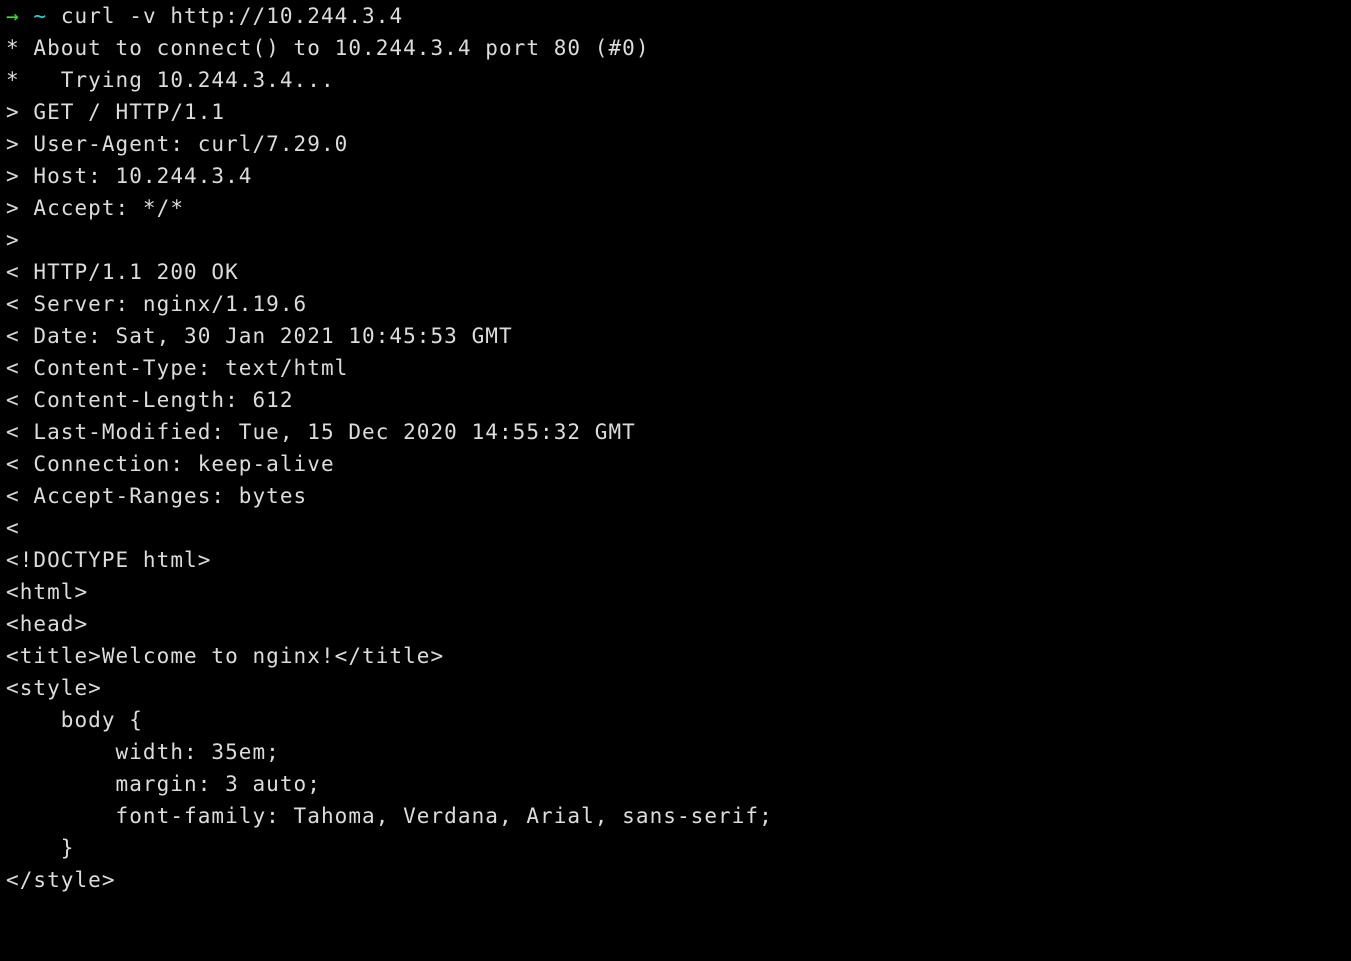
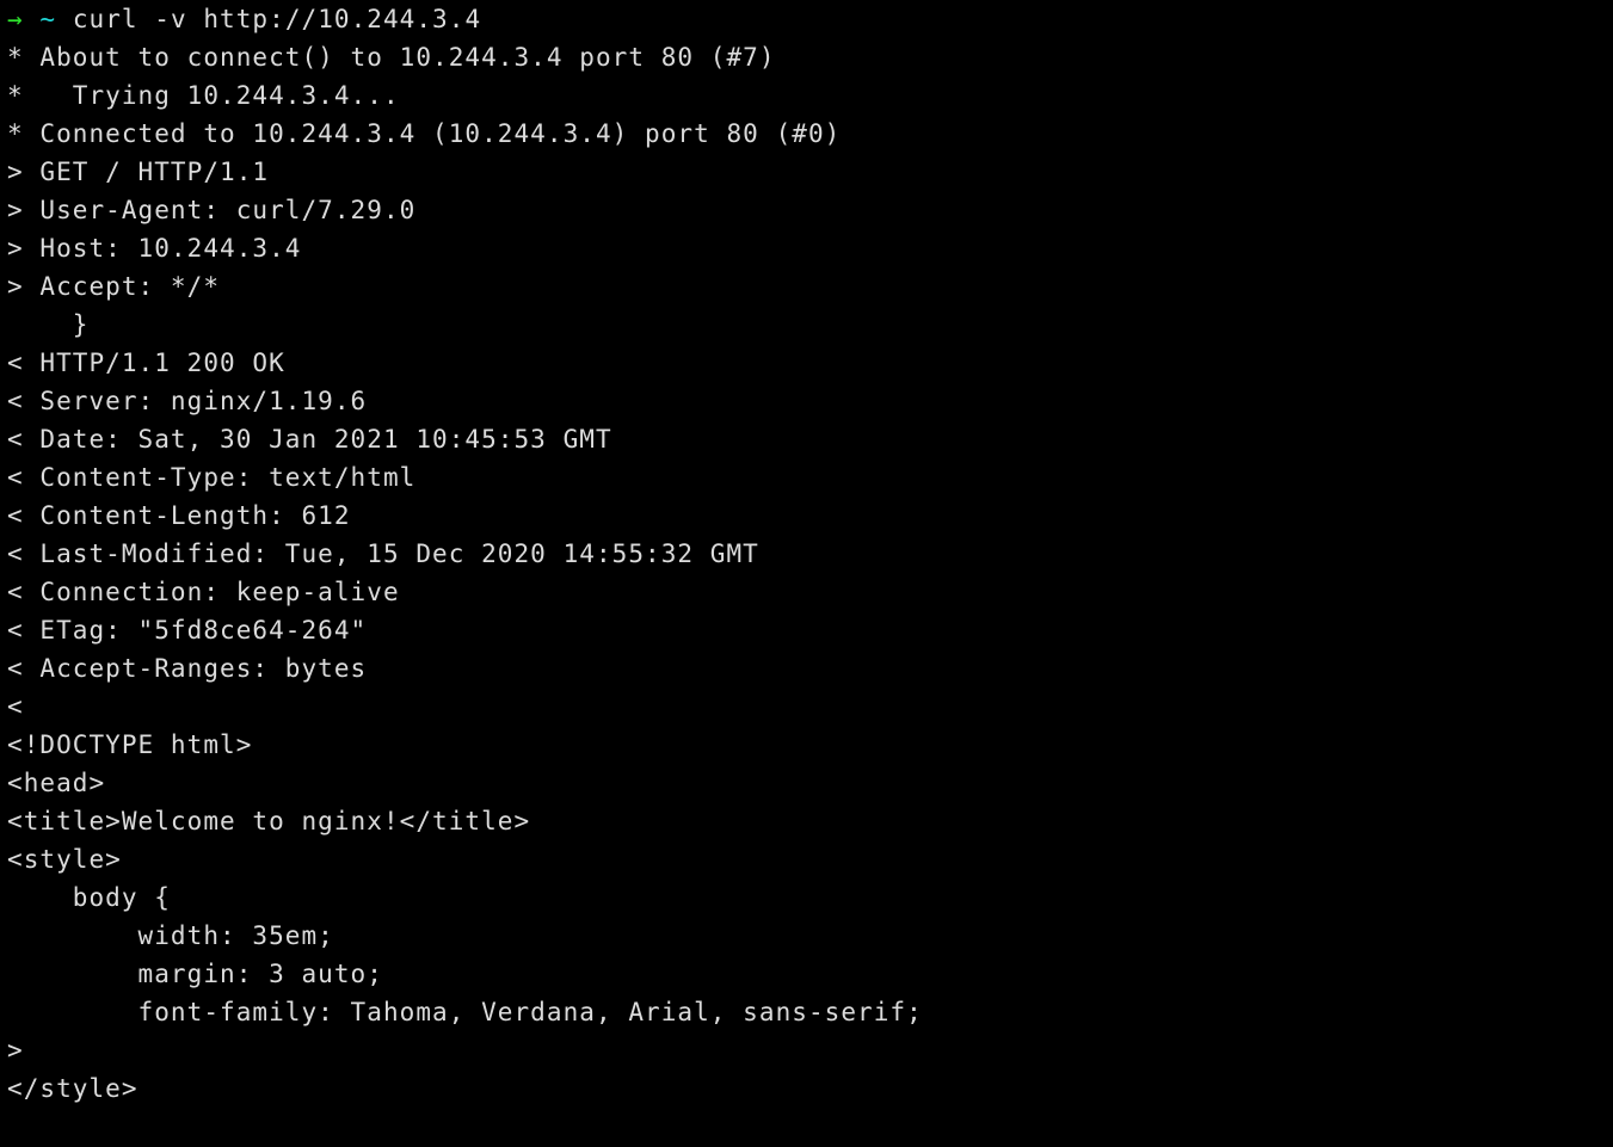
  → ~ curl -v http://10.244.3.4
- * About to connect() to 10.244.3.4 port 80 (#0)
+ * About to connect() to 10.244.3.4 port 80 (#7)
  * Trying 10.244.3.4...
+ * Connected to 10.244.3.4 (10.244.3.4) port 80 (#0)
  > GET / HTTP/1.1
  > User-Agent: curl/7.29.0
  > Host: 10.244.3.4
  > Accept: */*
- >
+ }
  < HTTP/1.1 200 OK
  < Server: nginx/1.19.6
  < Date: Sat, 30 Jan 2021 10:45:53 GMT
  < Content-Type: text/html
  < Content-Length: 612
  < Last-Modified: Tue, 15 Dec 2020 14:55:32 GMT
  < Connection: keep-alive
+ < ETag: "5fd8ce64-264"
  < Accept-Ranges: bytes
  <
  <!DOCTYPE html>
- <html>
  <head>
  <title>Welcome to nginx!</title>
  <style>
  body {
  width: 35em;
  margin: 3 auto;
  font-family: Tahoma, Verdana, Arial, sans-serif;
- }
+ >
  </style>
